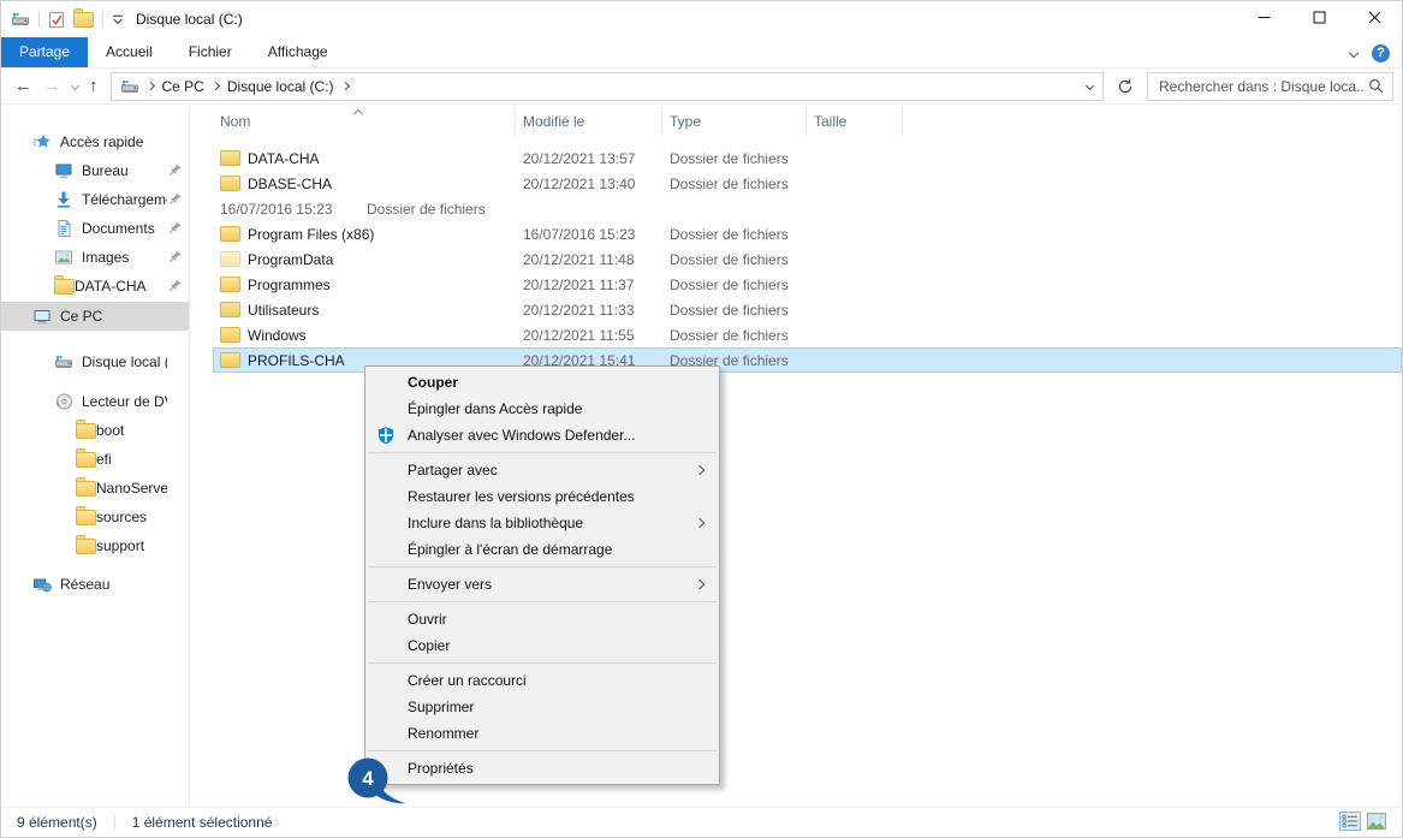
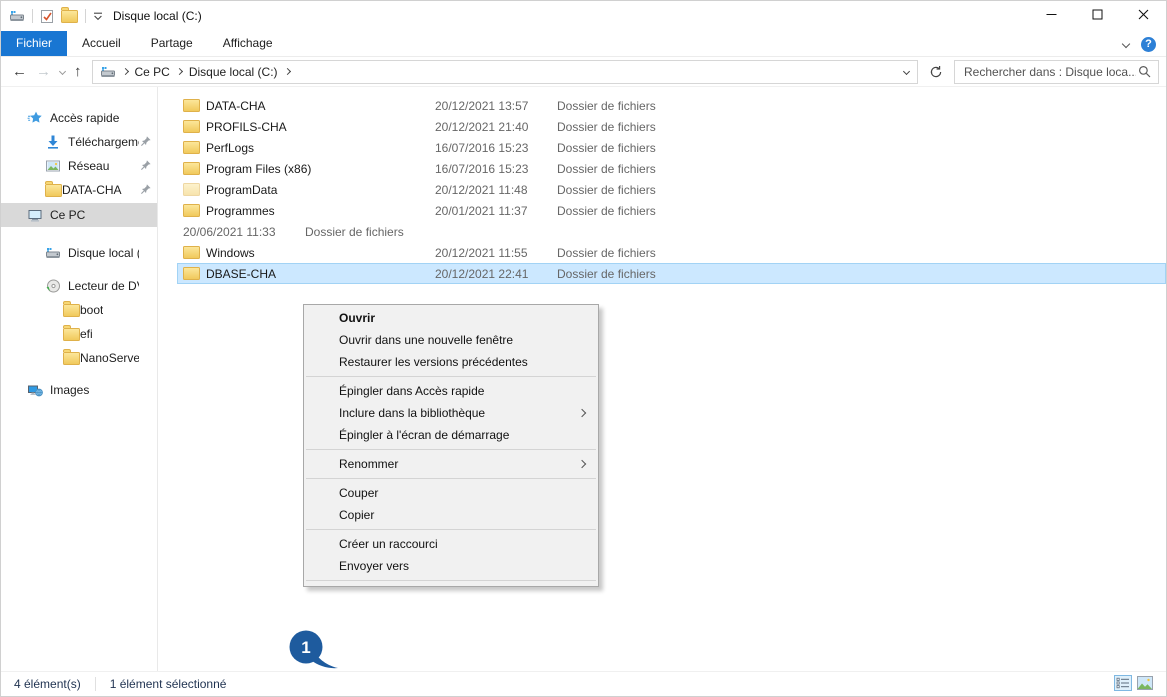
  Disque local (C:)
- Partage
+ Fichier
  Accueil
- Fichier
+ Partage
  Affichage
  ?
  ←
  →
  ↑
  Ce PC
  Disque local (C:)
  Rechercher dans : Disque loca..
  Accès rapide
- Bureau
  Téléchargem
- Documents
- Images
+ Réseau
  DATA-CHA
  Ce PC
  Disque local (
  boot
  efi
  NanoServe
- sources
- support
- Réseau
+ Images
- Nom
- Modifié le
- Type
- Taille
  DATA-CHA
  20/12/2021 13:57
  Dossier de fichiers
- DBASE-CHA
+ PROFILS-CHA
- 20/12/2021 13:40
+ 20/12/2021 21:40
  Dossier de fichiers
+ PerfLogs
  16/07/2016 15:23
  Dossier de fichiers
  Program Files (x86)
  16/07/2016 15:23
  Dossier de fichiers
  ProgramData
  20/12/2021 11:48
  Dossier de fichiers
  Programmes
- 20/12/2021 11:37
+ 20/01/2021 11:37
  Dossier de fichiers
- Utilisateurs
- 20/12/2021 11:33
+ 20/06/2021 11:33
  Dossier de fichiers
  Windows
  20/12/2021 11:55
  Dossier de fichiers
- PROFILS-CHA
+ DBASE-CHA
- 20/12/2021 15:41
+ 20/12/2021 22:41
  Dossier de fichiers
- Couper
+ Ouvrir
+ Ouvrir dans une nouvelle fenêtre
- Épingler dans Accès rapide
+ Restaurer les versions précédentes
- Analyser avec Windows Defender...
- Partager avec
- Restaurer les versions précédentes
+ Épingler dans Accès rapide
  Inclure dans la bibliothèque
  Épingler à l'écran de démarrage
- Envoyer vers
+ Renommer
- Ouvrir
+ Couper
  Copier
  Créer un raccourci
- Supprimer
- Renommer
+ Envoyer vers
- Propriétés
- 4
+ 1
- 9 élément(s)
+ 4 élément(s)
  1 élément sélectionné
